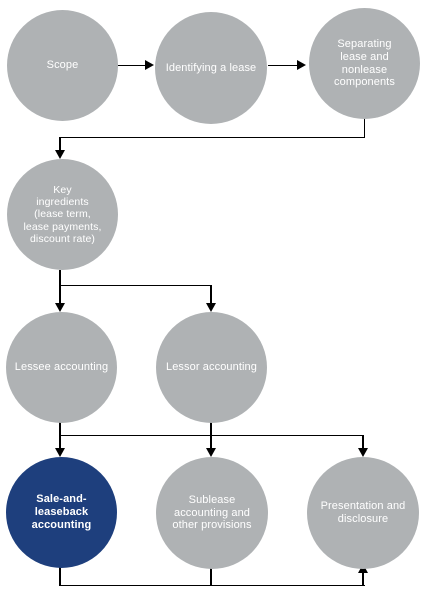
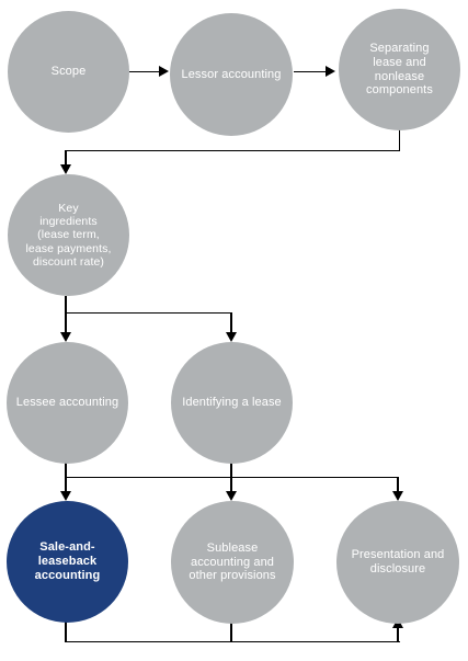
  Scope
- Identifying a lease
+ Lessor accounting
  Separating
  lease and
  nonlease
  components
  Key
  ingredients
  (lease term,
  lease payments,
  discount rate)
  Lessee accounting
- Lessor accounting
+ Identifying a lease
  Sale-and-
  leaseback
  accounting
  Sublease
  accounting and
  other provisions
  Presentation and
  disclosure
